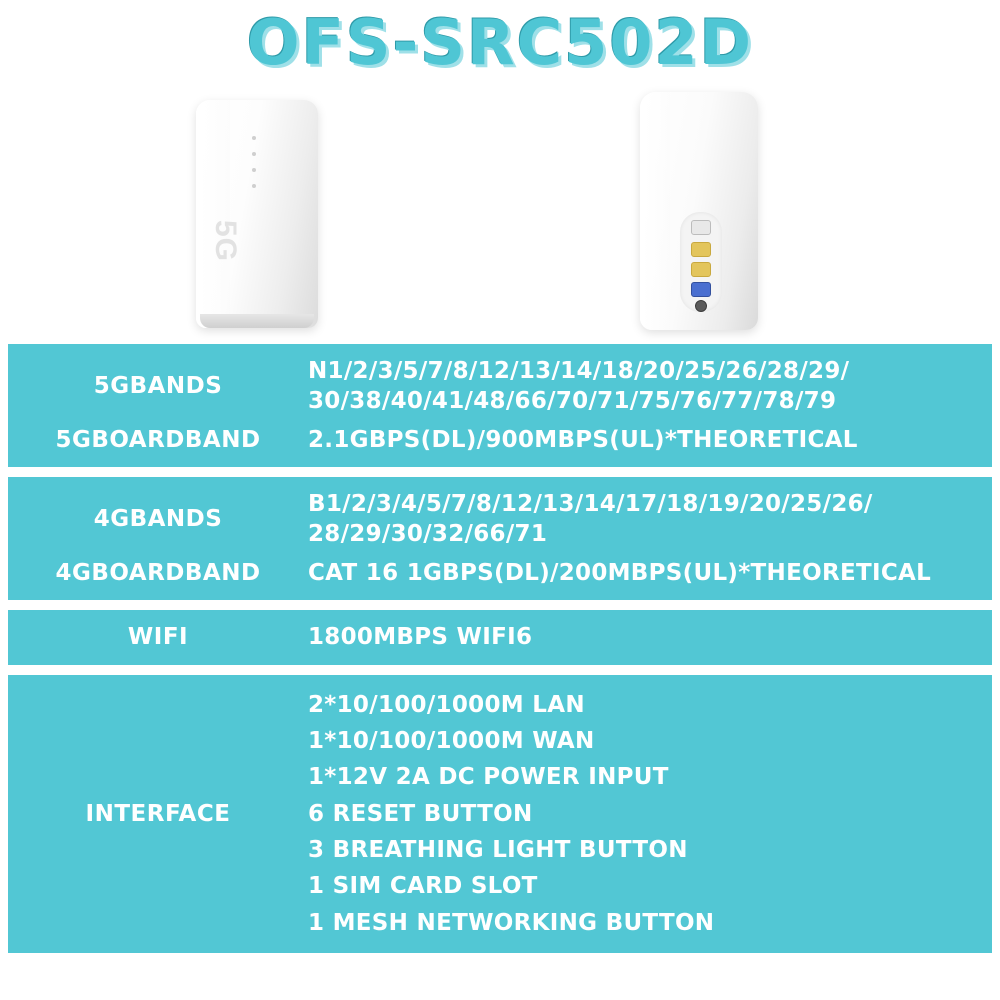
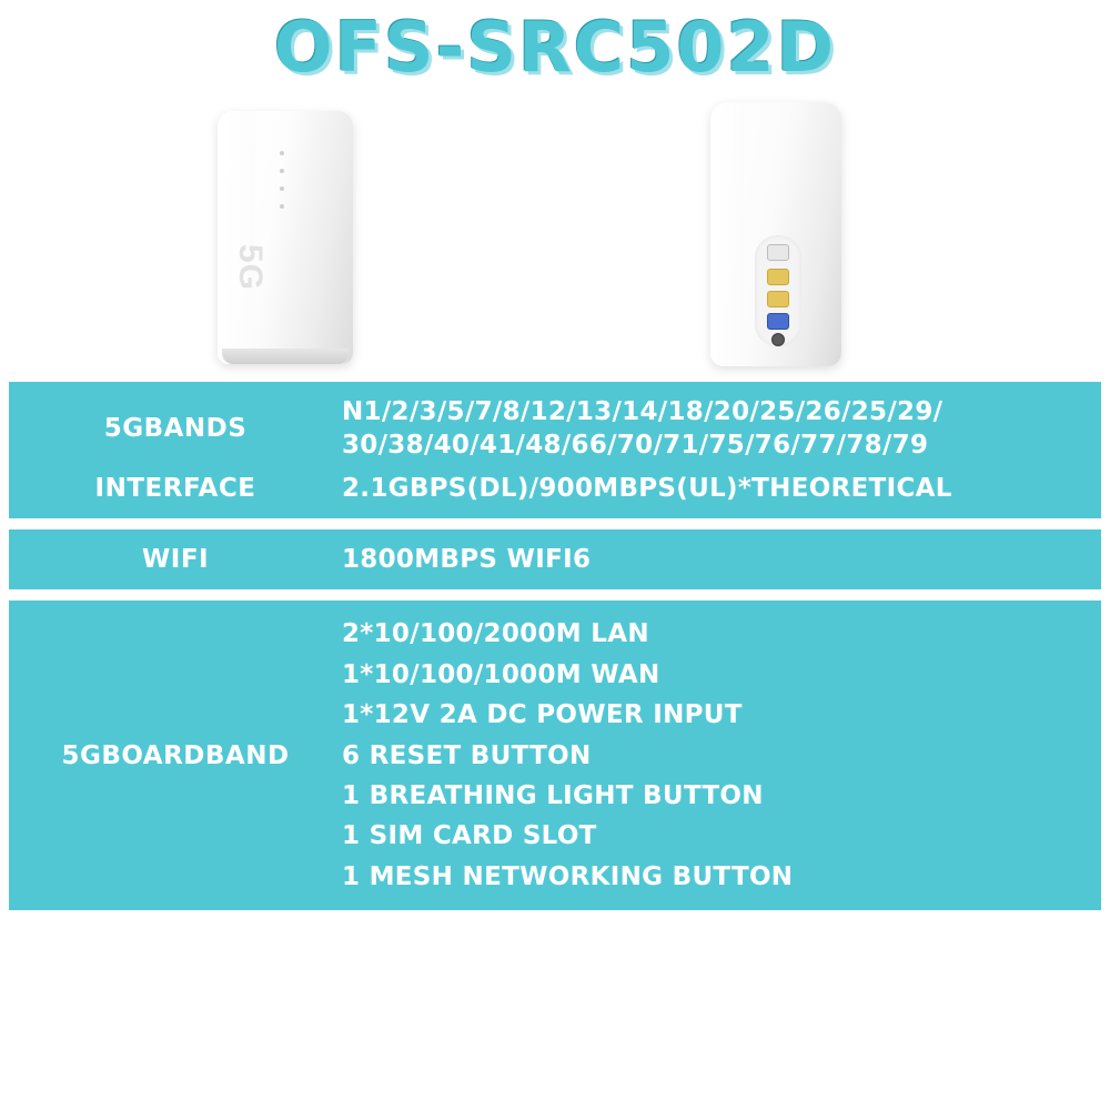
  OFS-SRC502D
  5GBANDS
- N1/2/3/5/7/8/12/13/14/18/20/25/26/28/29/
+ N1/2/3/5/7/8/12/13/14/18/20/25/26/25/29/
  30/38/40/41/48/66/70/71/75/76/77/78/79
- 5GBOARDBAND
+ INTERFACE
  2.1GBPS(DL)/900MBPS(UL)*THEORETICAL
- 4GBANDS
- B1/2/3/4/5/7/8/12/13/14/17/18/19/20/25/26/
- 28/29/30/32/66/71
- 4GBOARDBAND
- CAT 16 1GBPS(DL)/200MBPS(UL)*THEORETICAL
  WIFI
  1800MBPS WIFI6
- INTERFACE
+ 5GBOARDBAND
- 2*10/100/1000M LAN
+ 2*10/100/2000M LAN
  1*10/100/1000M WAN
  1*12V 2A DC POWER INPUT
  6 RESET BUTTON
- 3 BREATHING LIGHT BUTTON
+ 1 BREATHING LIGHT BUTTON
  1 SIM CARD SLOT
  1 MESH NETWORKING BUTTON
